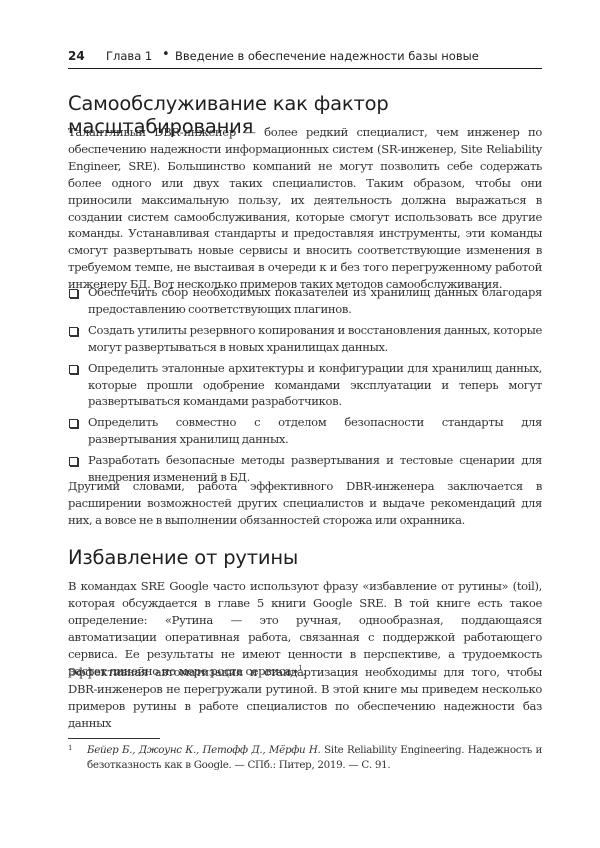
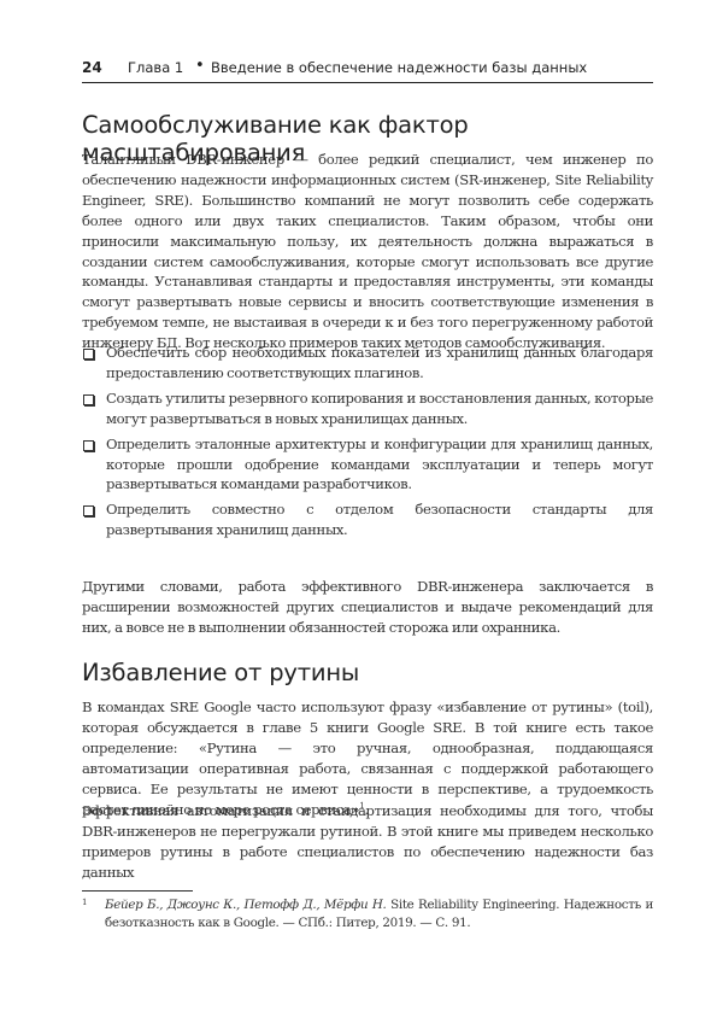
  24
  Глава 1
  •
- Введение в обеспечение надежности базы новые
+ Введение в обеспечение надежности базы данных
  Самообслуживание как фактор масштабирования
  Талантливый DBR-инженер — более редкий специалист, чем инженер по обеспечению надежности информационных систем (SR-инженер, Site Reliability Engineer, SRE). Большинство компаний не могут позволить себе содержать более одного или двух таких специалистов. Таким образом, чтобы они приносили максимальную пользу, их деятельность должна выражаться в создании систем самообслуживания, которые смогут использовать все другие команды. Устанавливая стандарты и предоставляя инструменты, эти команды смогут развертывать новые сервисы и вносить соответствующие изменения в требуемом темпе, не выстаивая в очереди к и без того перегруженному работой инженеру БД. Вот несколько примеров таких методов самообслуживания.
  Обеспечить сбор необходимых показателей из хранилищ данных благодаря предоставлению соответствующих плагинов.
  Создать утилиты резервного копирования и восстановления данных, которые могут развертываться в новых хранилищах данных.
  Определить эталонные архитектуры и конфигурации для хранилищ данных, которые прошли одобрение командами эксплуатации и теперь могут развертываться командами разработчиков.
  Определить совместно с отделом безопасности стандарты для развертывания хранилищ данных.
- Разработать безопасные методы развертывания и тестовые сценарии для внедрения изменений в БД.
  Другими словами, работа эффективного DBR-инженера заключается в расширении возможностей других специалистов и выдаче рекомендаций для них, а вовсе не в выполнении обязанностей сторожа или охранника.
  Избавление от рутины
  В командах SRE Google часто используют фразу «избавление от рутины» (toil), которая обсуждается в главе 5 книги Google SRE. В той книге есть такое определение: «Рутина — это ручная, однообразная, поддающаяся автоматизации оперативная работа, связанная с поддержкой работающего сервиса. Ее результаты не имеют ценности в перспективе, а трудоемкость растет линейно по мере роста сервиса»1.
  Эффективная автоматизация и стандартизация необходимы для того, чтобы DBR-инженеров не перегружали рутиной. В этой книге мы приведем несколько примеров рутины в работе специалистов по обеспечению надежности баз данных
  1
  Бейер Б., Джоунс К., Петофф Д., Мёрфи Н. Site Reliability Engineering. Надежность и безотказность как в Google. — СПб.: Питер, 2019. — С. 91.
